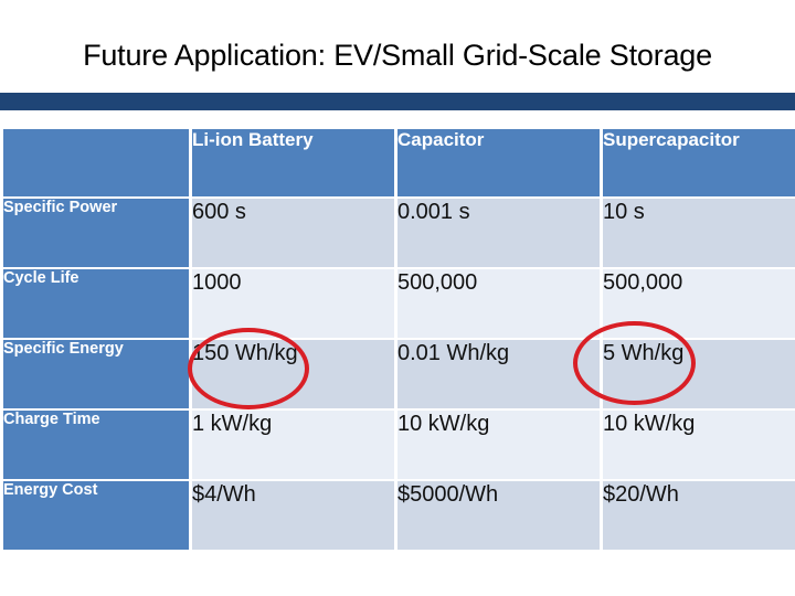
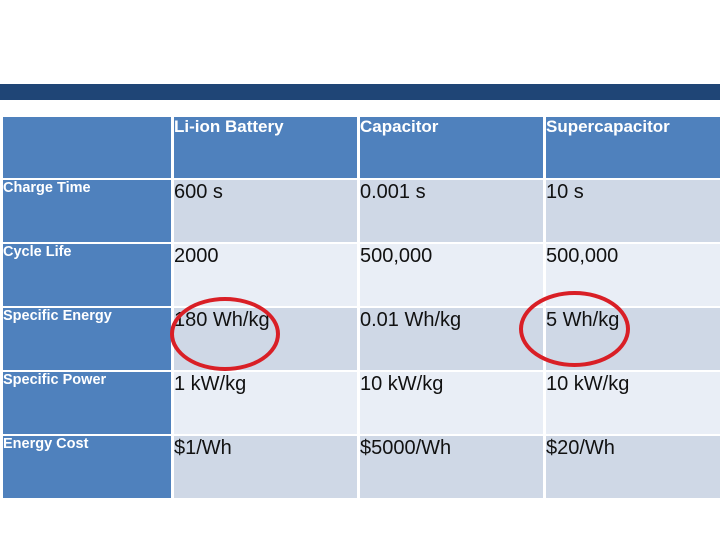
- Future Application: EV/Small Grid-Scale Storage
  	Li-ion Battery	Capacitor	Supercapacitor
- Specific Power	600 s	0.001 s	10 s
+ Charge Time	600 s	0.001 s	10 s
- Cycle Life	1000	500,000	500,000
+ Cycle Life	2000	500,000	500,000
- Specific Energy	150 Wh/kg	0.01 Wh/kg	5 Wh/kg
+ Specific Energy	180 Wh/kg	0.01 Wh/kg	5 Wh/kg
- Charge Time	1 kW/kg	10 kW/kg	10 kW/kg
+ Specific Power	1 kW/kg	10 kW/kg	10 kW/kg
- Energy Cost	$4/Wh	$5000/Wh	$20/Wh
+ Energy Cost	$1/Wh	$5000/Wh	$20/Wh
